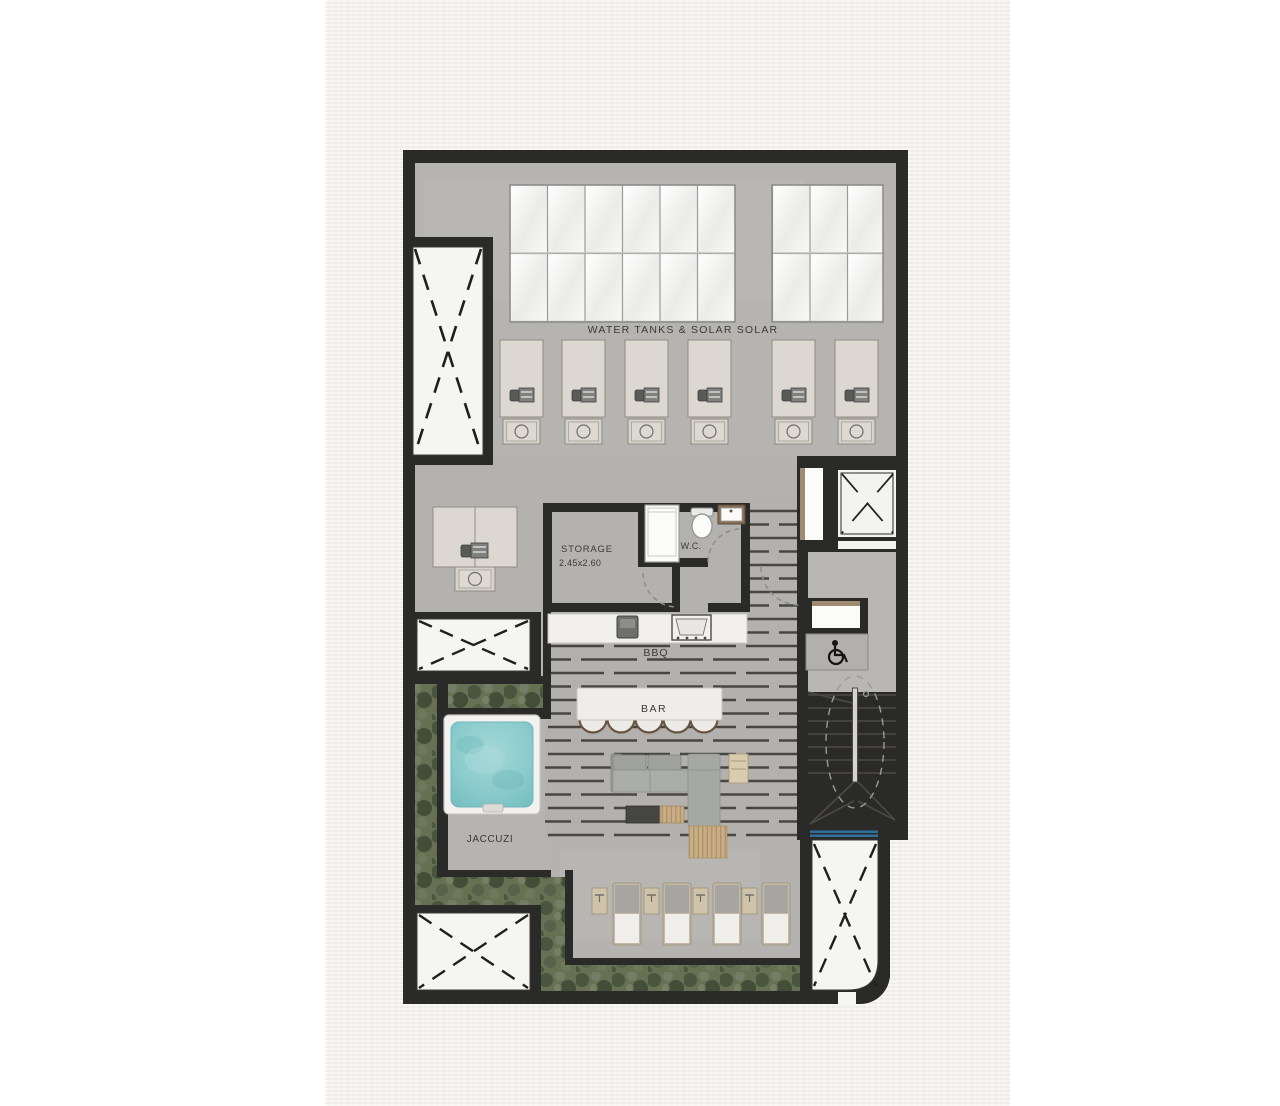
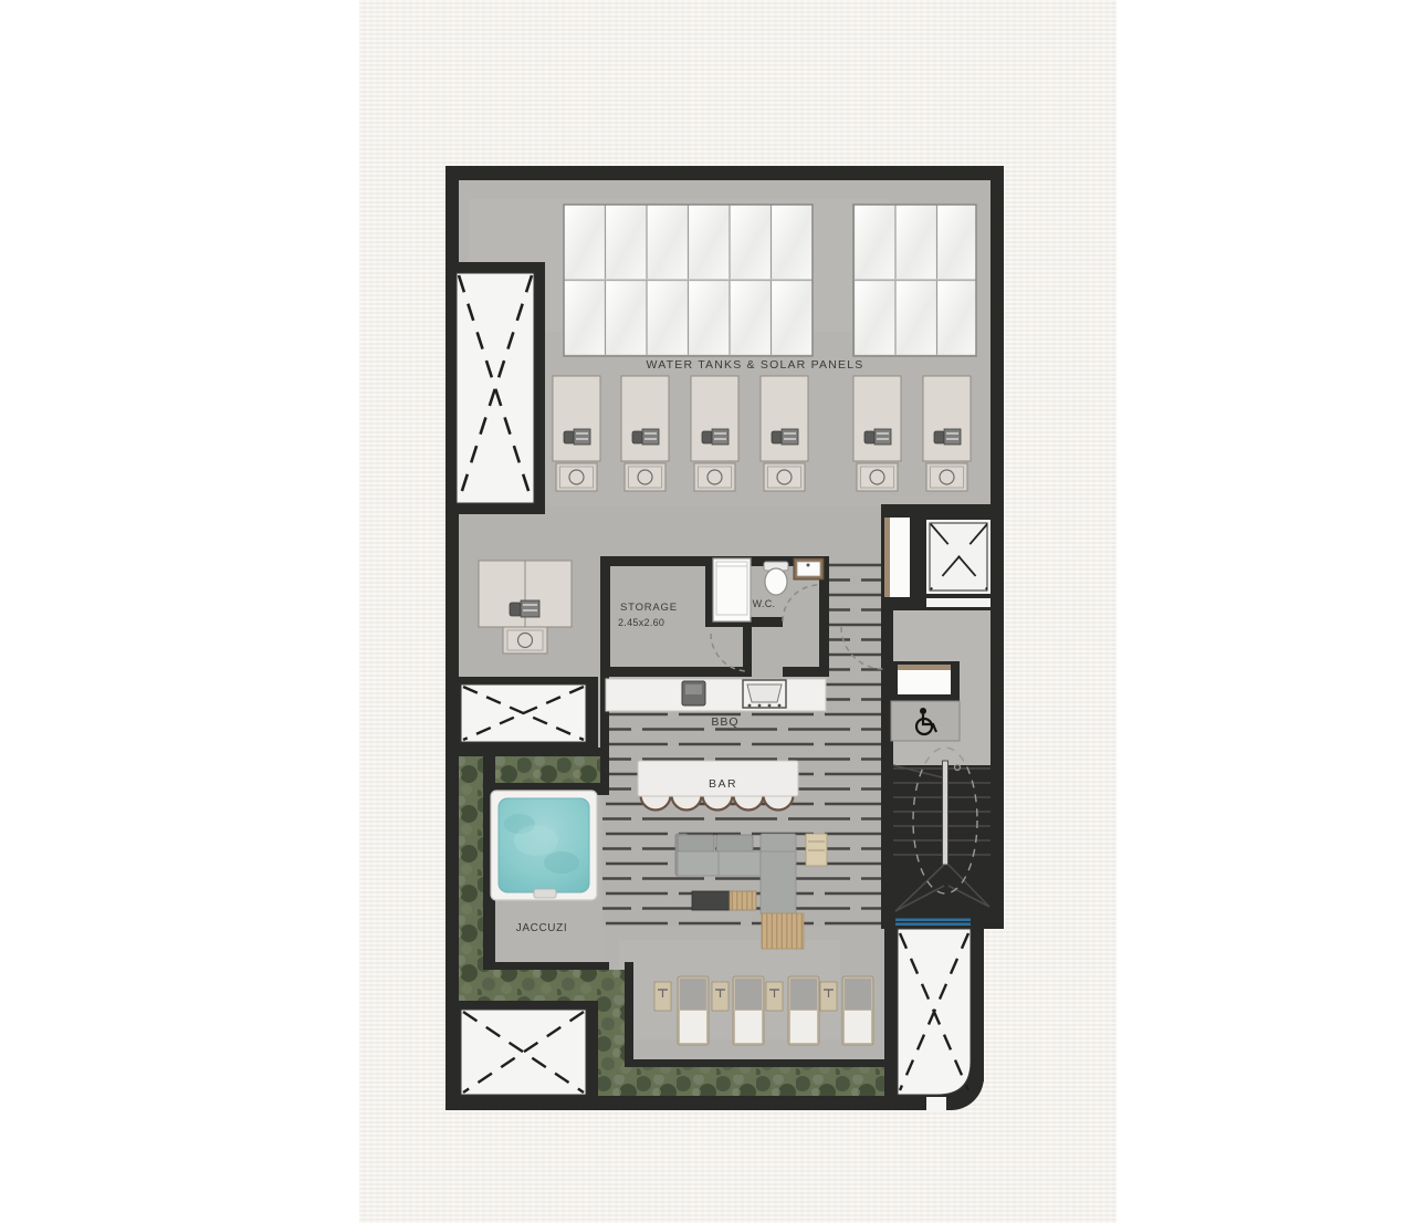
- WATER TANKS & SOLAR SOLAR
+ WATER TANKS & SOLAR PANELS
  STORAGE
  2.45x2.60
  W.C.
  BBQ
  BAR
  JACCUZI
